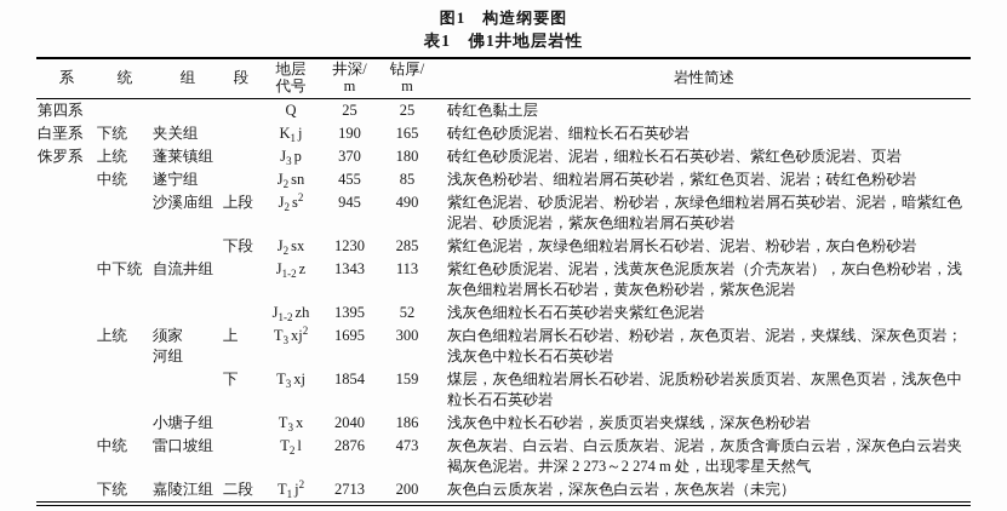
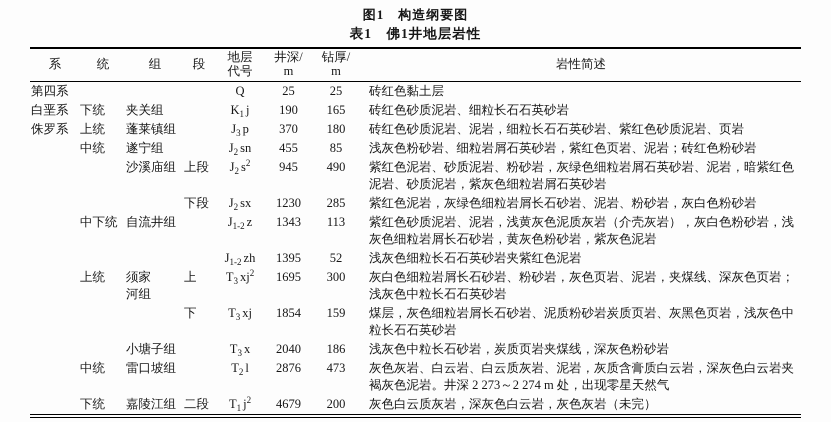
  图1 构造纲要图
  表1 佛1井地层岩性
  系	统	组	段	地层 代号	井深/ m	钻厚/ m	岩性简述
  第四系				Q	25	25	砖红色黏土层
  白垩系	下统	夹关组		K1 j	190	165	砖红色砂质泥岩、细粒长石石英砂岩
  侏罗系	上统	蓬莱镇组		J3 p	370	180	砖红色砂质泥岩、泥岩，细粒长石石英砂岩、紫红色砂质泥岩、页岩
  	中统	遂宁组		J2 sn	455	85	浅灰色粉砂岩、细粒岩屑石英砂岩，紫红色页岩、泥岩；砖红色粉砂岩
  		沙溪庙组	上段	J2 s2	945	490	紫红色泥岩、砂质泥岩、粉砂岩，灰绿色细粒岩屑石英砂岩、泥岩，暗紫红色泥岩、砂质泥岩，紫灰色细粒岩屑石英砂岩
  			下段	J2 sx	1230	285	紫红色泥岩，灰绿色细粒岩屑长石砂岩、泥岩、粉砂岩，灰白色粉砂岩
  	中下统	自流井组		J1-2 z	1343	113	紫红色砂质泥岩、泥岩，浅黄灰色泥质灰岩（介壳灰岩），灰白色粉砂岩，浅灰色细粒岩屑长石砂岩，黄灰色粉砂岩，紫灰色泥岩
  				J1-2 zh	1395	52	浅灰色细粒长石石英砂岩夹紫红色泥岩
  	上统	须家 河组	上	T3 xj2	1695	300	灰白色细粒岩屑长石砂岩、粉砂岩，灰色页岩、泥岩，夹煤线、深灰色页岩；浅灰色中粒长石石英砂岩
  			下	T3 xj	1854	159	煤层，灰色细粒岩屑长石砂岩、泥质粉砂岩炭质页岩、灰黑色页岩，浅灰色中粒长石石英砂岩
  		小塘子组		T3 x	2040	186	浅灰色中粒长石砂岩，炭质页岩夹煤线，深灰色粉砂岩
  	中统	雷口坡组		T2 l	2876	473	灰色灰岩、白云岩、白云质灰岩、泥岩，灰质含膏质白云岩，深灰色白云岩夹褐灰色泥岩。井深 2 273～2 274 m 处，出现零星天然气
- 	下统	嘉陵江组	二段	T1 j2	2713	200	灰色白云质灰岩，深灰色白云岩，灰色灰岩（未完）
+ 	下统	嘉陵江组	二段	T1 j2	4679	200	灰色白云质灰岩，深灰色白云岩，灰色灰岩（未完）
